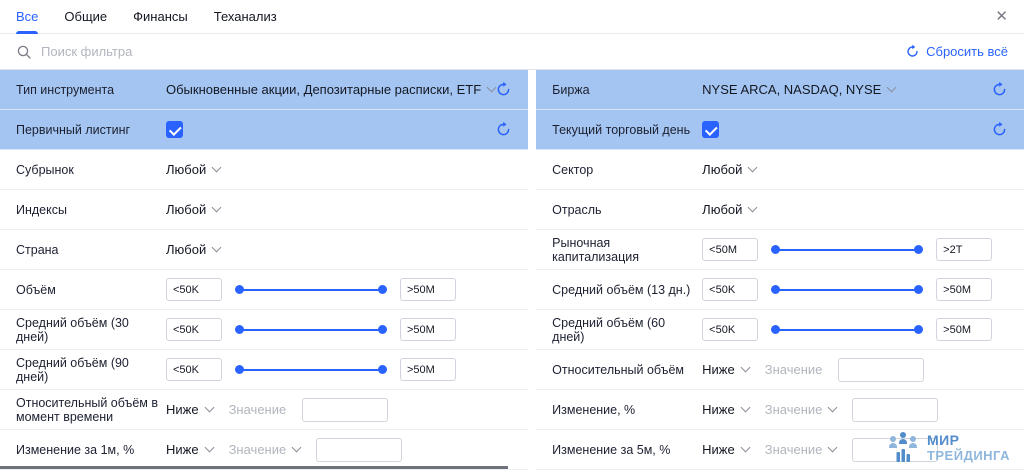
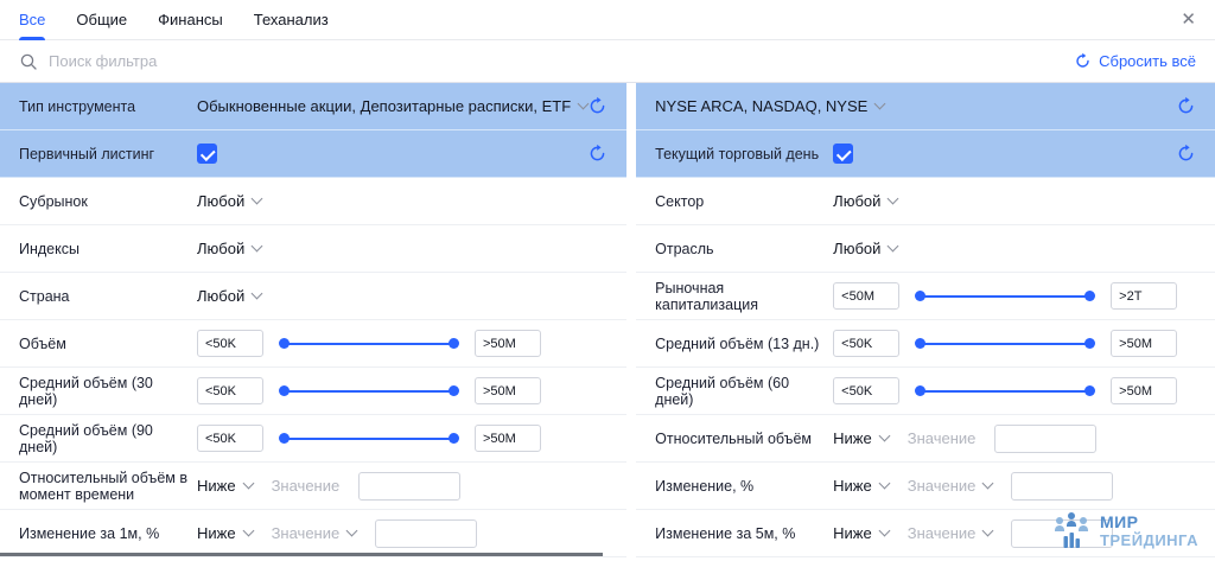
  Все
  Общие
  Финансы
  Теханализ
  ✕
  Поиск фильтра
  Сбросить всё
  Тип инструмента
  Обыкновенные акции, Депозитарные расписки, ETF
  Первичный листинг
  Субрынок
  Любой
  Индексы
  Любой
  Страна
  Любой
  Объём
  <50K
  >50M
  Средний объём (30 дней)
  <50K
  >50M
  Средний объём (90 дней)
  <50K
  >50M
  Относительный объём в момент времени
  Ниже
  Значение
  Изменение за 1м, %
  Ниже
  Значение
- Биржа
  NYSE ARCA, NASDAQ, NYSE
  Текущий торговый день
  Сектор
  Любой
  Отрасль
  Любой
  Рыночная капитализация
  <50M
  >2T
  Средний объём (13 дн.)
  <50K
  >50M
  Средний объём (60 дней)
  <50K
  >50M
  Относительный объём
  Ниже
  Значение
  Изменение, %
  Ниже
  Значение
  Изменение за 5м, %
  Ниже
  Значение
  МИР
  ТРЕЙДИНГА
